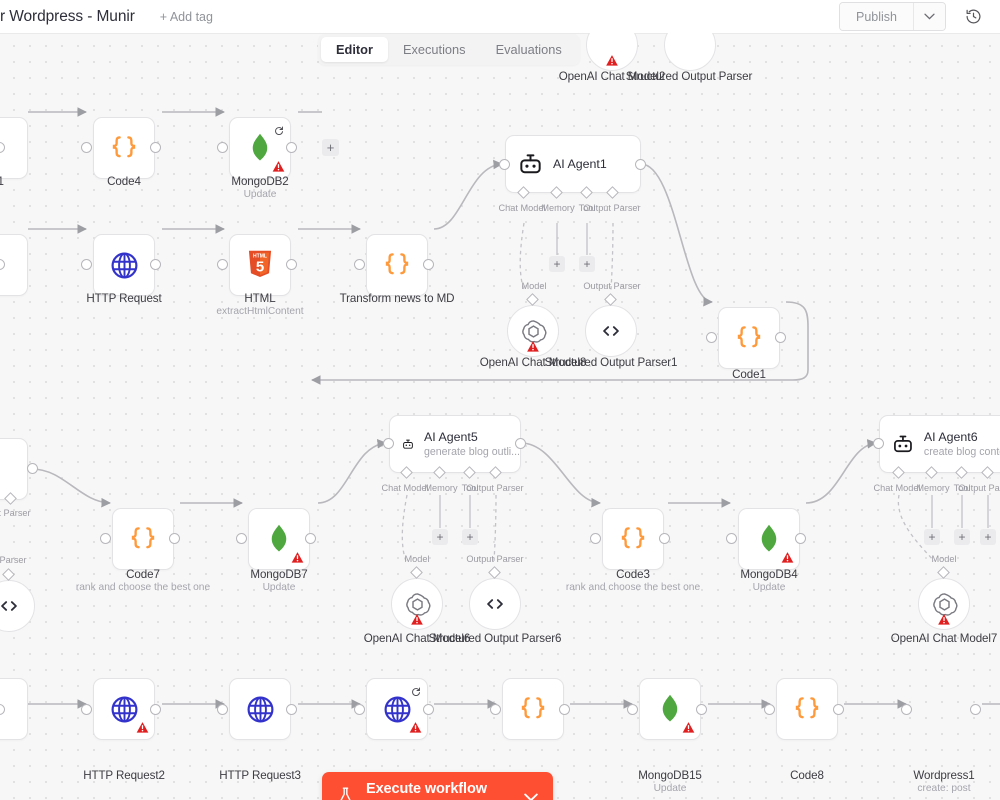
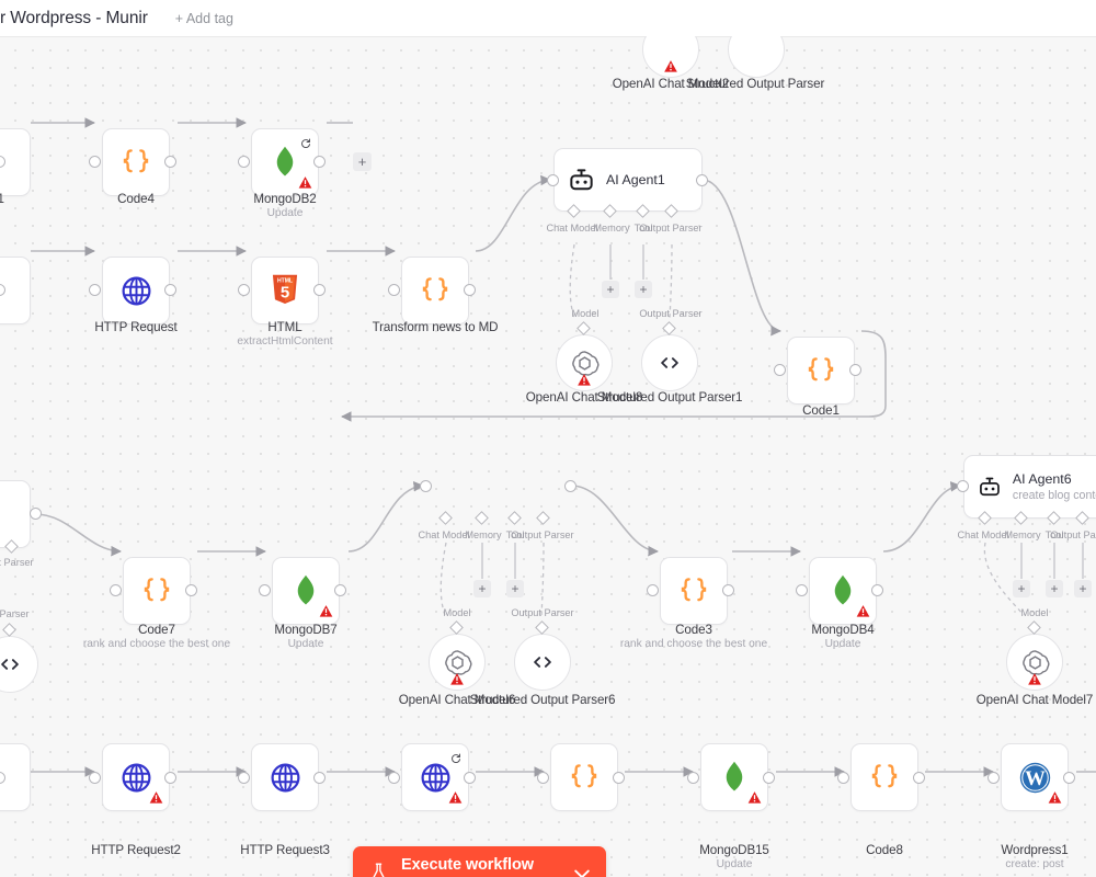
  r Wordpress - Munir
  + Add tag
- Publish
- Editor
- Executions
- Evaluations
  Code4
  +
  MongoDB2
  Update
  OpenAI Chat Model2
  Structured Output Parser
  HTTP Request
  5
  HTML
  extractHtmlContent
  Transform news to MD
  AI Agent1
  Chat Model
  Memory
  Tool
  Output Parser
  +
  +
  Model
  Output Parser
  OpenAI Chat Model8
  Structured Output Parser1
  Code1
  Code7
  rank and choose the best one
  MongoDB7
  Update
- AI Agent5
- generate blog outli...
  Chat Model
  Memory
  Tool
  Output Parser
  +
  +
  Model
  Output Parser
  OpenAI Chat Model6
  Structured Output Parser6
  Code3
  rank and choose the best one
  MongoDB4
  Update
  AI Agent6
  create blog cont
  Chat Model
  Memory
  Tool
  +
  +
  +
  Model
  OpenAI Chat Model7
  HTTP Request2
  HTTP Request3
  MongoDB15
  Update
  Code8
+ W
  Wordpress1
  create: post
  Execute workflow
